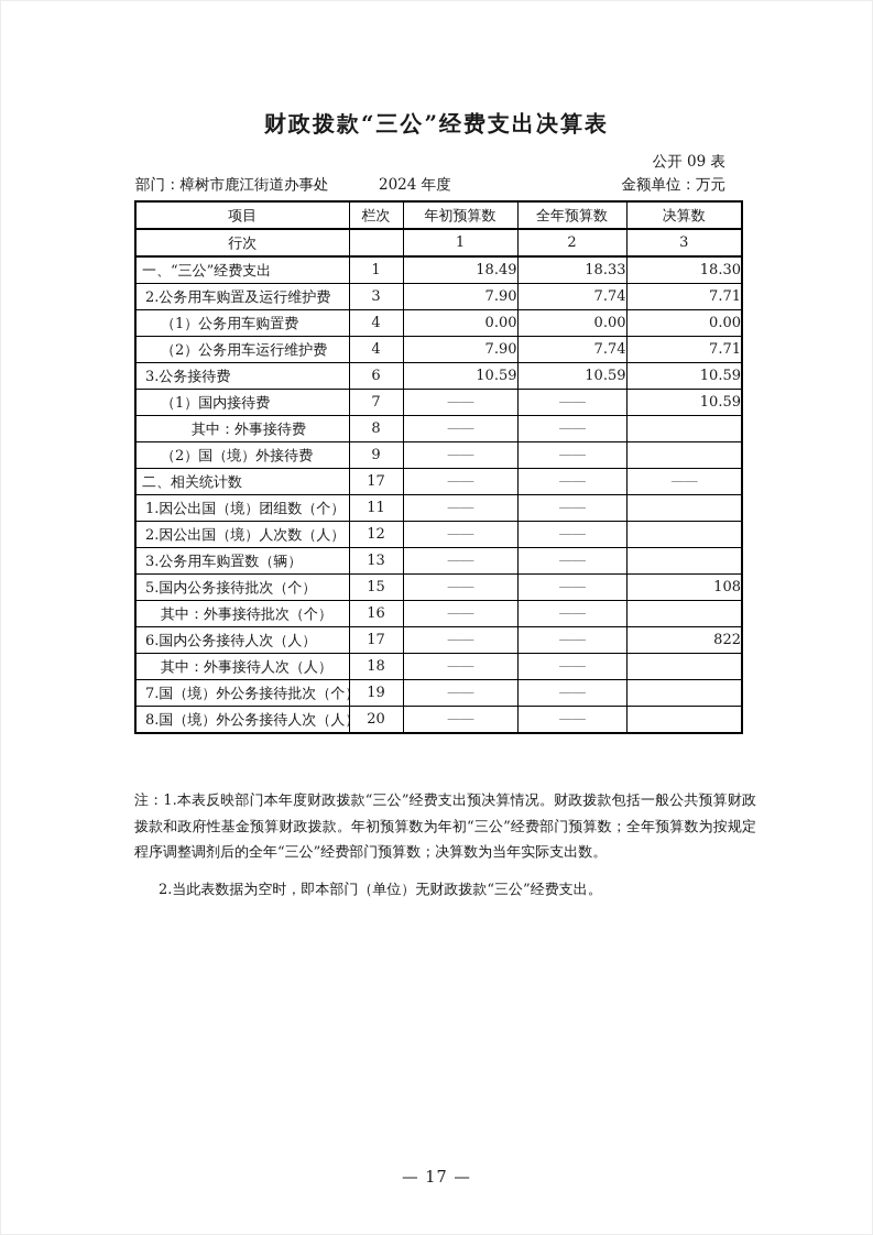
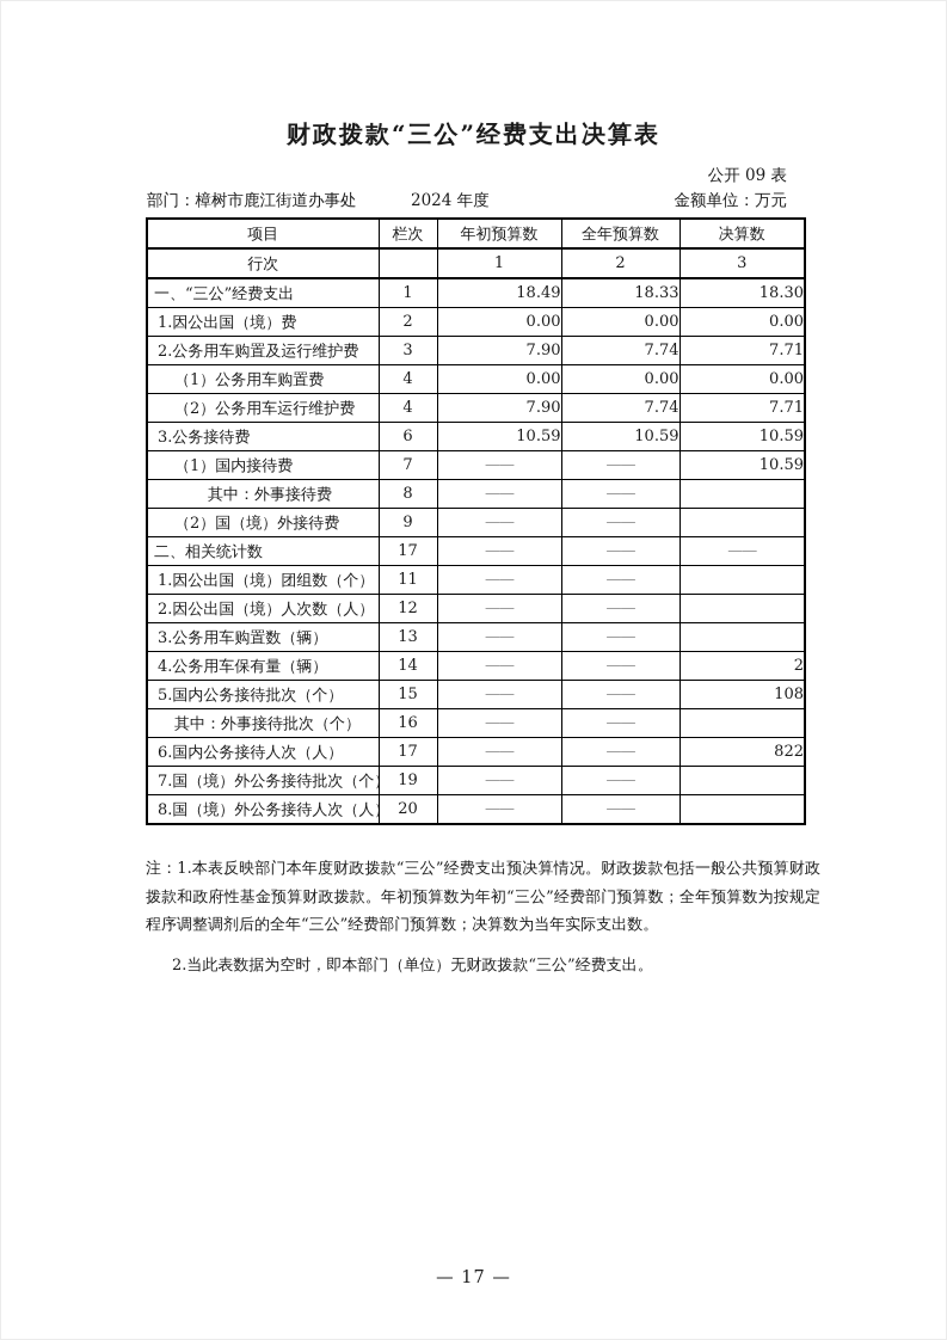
  财政拨款“三公”经费支出决算表
  公开 09 表
  部门：樟树市鹿江街道办事处
  2024 年度
  金额单位：万元
  项目	栏次	年初预算数	全年预算数	决算数
  行次		1	2	3
  一、“三公”经费支出	1	18.49	18.33	18.30
+ 1.因公出国（境）费	2	0.00	0.00	0.00
  2.公务用车购置及运行维护费	3	7.90	7.74	7.71
  （1）公务用车购置费	4	0.00	0.00	0.00
  （2）公务用车运行维护费	4	7.90	7.74	7.71
  3.公务接待费	6	10.59	10.59	10.59
  （1）国内接待费	7	——	——	10.59
  其中：外事接待费	8	——	——
  （2）国（境）外接待费	9	——	——
  二、相关统计数	17	——	——	——
  1.因公出国（境）团组数（个）	11	——	——
  2.因公出国（境）人次数（人）	12	——	——
  3.公务用车购置数（辆）	13	——	——
+ 4.公务用车保有量（辆）	14	——	——	2
  5.国内公务接待批次（个）	15	——	——	108
  其中：外事接待批次（个）	16	——	——
  6.国内公务接待人次（人）	17	——	——	822
- 其中：外事接待人次（人）	18	——	——
  7.国（境）外公务接待批次（个	19	——	——
  8.国（境）外公务接待人次（人	20	——	——
  注：1.本表反映部门本年度财政拨款“三公”经费支出预决算情况。财政拨款包括一般公共预算财政拨款和政府性基金预算财政拨款。年初预算数为年初“三公”经费部门预算数；全年预算数为按规定程序调整调剂后的全年“三公”经费部门预算数；决算数为当年实际支出数。
  2.当此表数据为空时，即本部门（单位）无财政拨款“三公”经费支出。
  — 17 —
